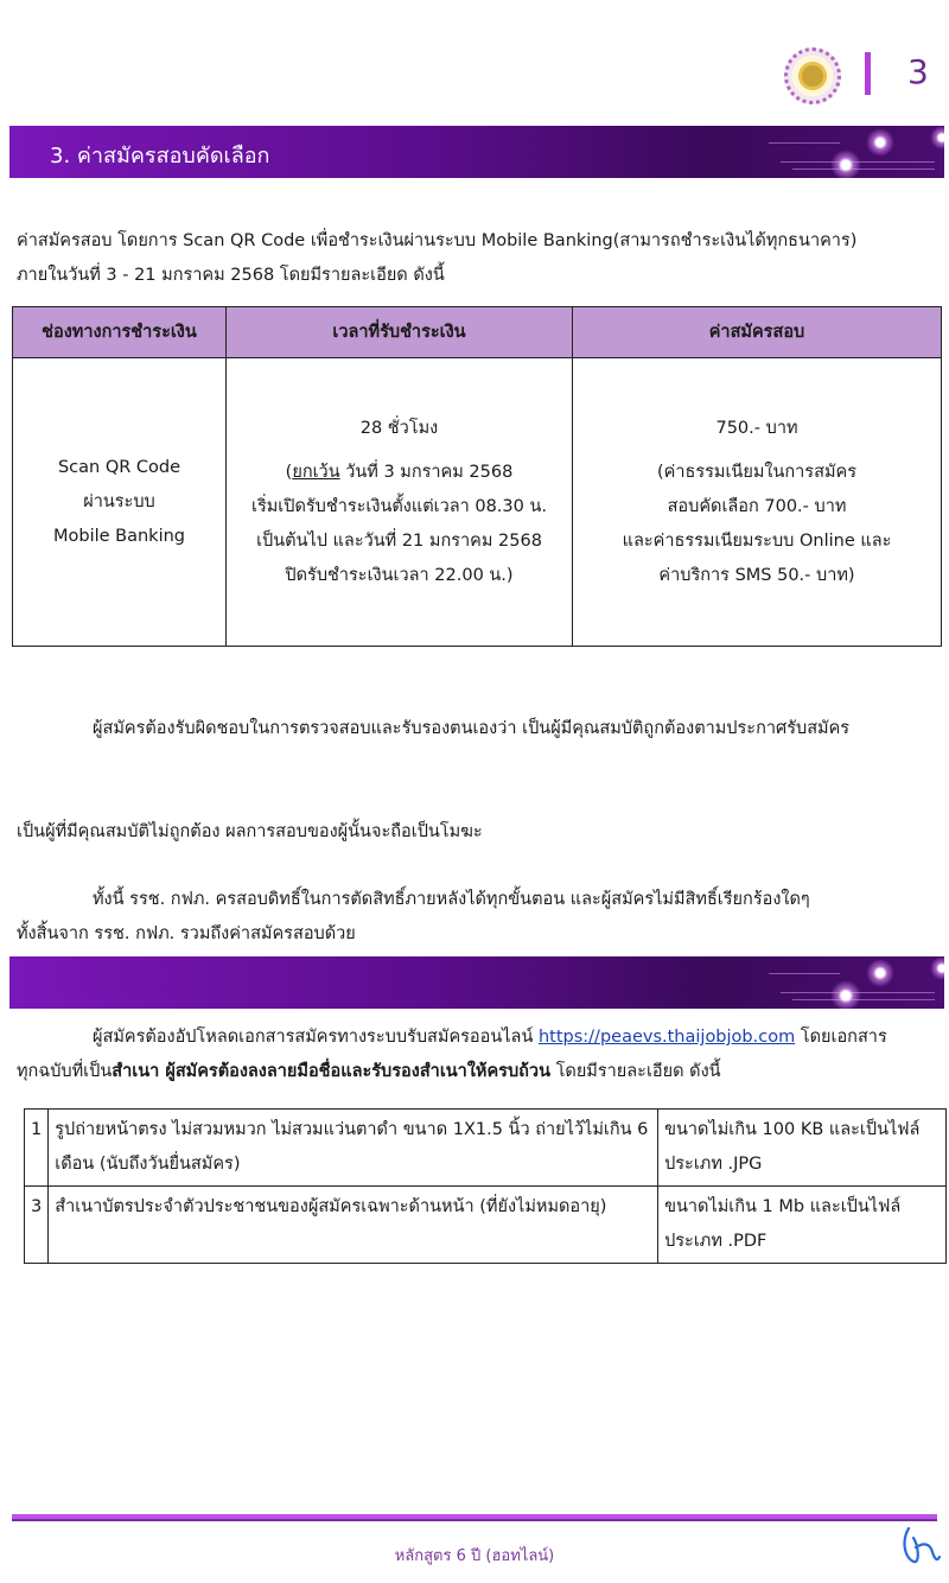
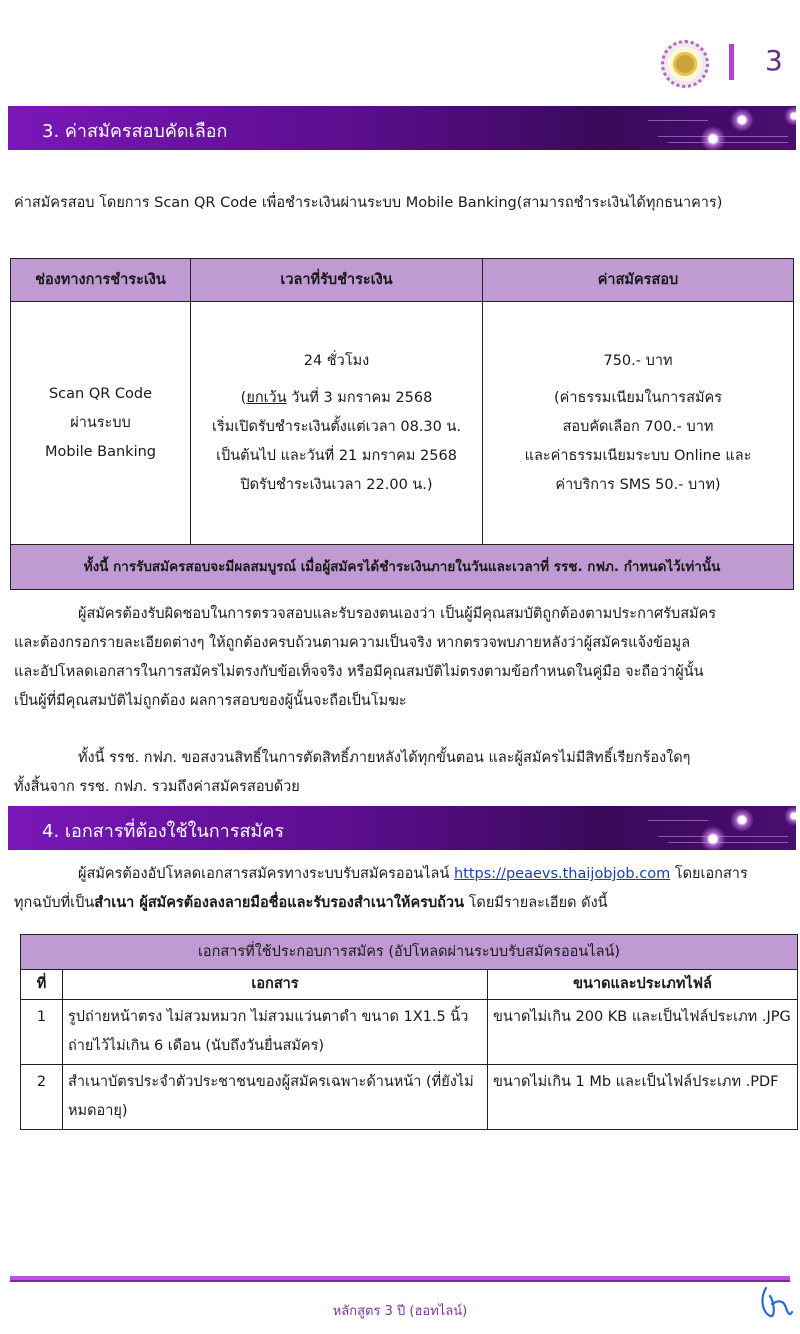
  3
  3. ค่าสมัครสอบคัดเลือก
  ค่าสมัครสอบ โดยการ Scan QR Code เพื่อชำระเงินผ่านระบบ Mobile Banking(สามารถชำระเงินได้ทุกธนาคาร)
- ภายในวันที่ 3 - 21 มกราคม 2568 โดยมีรายละเอียด ดังนี้
  ช่องทางการชำระเงิน	เวลาที่รับชำระเงิน	ค่าสมัครสอบ
- Scan QR Code ผ่านระบบ Mobile Banking	28 ชั่วโมง (ยกเว้น วันที่ 3 มกราคม 2568 เริ่มเปิดรับชำระเงินตั้งแต่เวลา 08.30 น. เป็นต้นไป และวันที่ 21 มกราคม 2568 ปิดรับชำระเงินเวลา 22.00 น.)	750.- บาท (ค่าธรรมเนียมในการสมัคร สอบคัดเลือก 700.- บาท และค่าธรรมเนียมระบบ Online และ ค่าบริการ SMS 50.- บาท)
+ Scan QR Code ผ่านระบบ Mobile Banking	24 ชั่วโมง (ยกเว้น วันที่ 3 มกราคม 2568 เริ่มเปิดรับชำระเงินตั้งแต่เวลา 08.30 น. เป็นต้นไป และวันที่ 21 มกราคม 2568 ปิดรับชำระเงินเวลา 22.00 น.)	750.- บาท (ค่าธรรมเนียมในการสมัคร สอบคัดเลือก 700.- บาท และค่าธรรมเนียมระบบ Online และ ค่าบริการ SMS 50.- บาท)
+ ทั้งนี้ การรับสมัครสอบจะมีผลสมบูรณ์ เมื่อผู้สมัครได้ชำระเงินภายในวันและเวลาที่ รรช. กฟภ. กำหนดไว้เท่านั้น
  ผู้สมัครต้องรับผิดชอบในการตรวจสอบและรับรองตนเองว่า เป็นผู้มีคุณสมบัติถูกต้องตามประกาศรับสมัคร
+ และต้องกรอกรายละเอียดต่างๆ ให้ถูกต้องครบถ้วนตามความเป็นจริง หากตรวจพบภายหลังว่าผู้สมัครแจ้งข้อมูล
+ และอัปโหลดเอกสารในการสมัครไม่ตรงกับข้อเท็จจริง หรือมีคุณสมบัติไม่ตรงตามข้อกำหนดในคู่มือ จะถือว่าผู้นั้น
  เป็นผู้ที่มีคุณสมบัติไม่ถูกต้อง ผลการสอบของผู้นั้นจะถือเป็นโมฆะ
- ทั้งนี้ รรช. กฟภ. ครสอบดิทธิ์ในการตัดสิทธิ์ภายหลังได้ทุกขั้นตอน และผู้สมัครไม่มีสิทธิ์เรียกร้องใดๆ
+ ทั้งนี้ รรช. กฟภ. ขอสงวนสิทธิ์ในการตัดสิทธิ์ภายหลังได้ทุกขั้นตอน และผู้สมัครไม่มีสิทธิ์เรียกร้องใดๆ
  ทั้งสิ้นจาก รรช. กฟภ. รวมถึงค่าสมัครสอบด้วย
+ 4. เอกสารที่ต้องใช้ในการสมัคร
  ผู้สมัครต้องอัปโหลดเอกสารสมัครทางระบบรับสมัครออนไลน์ https://peaevs.thaijobjob.com โดยเอกสาร
  ทุกฉบับที่เป็นสำเนา ผู้สมัครต้องลงลายมือชื่อและรับรองสำเนาให้ครบถ้วน โดยมีรายละเอียด ดังนี้
+ เอกสารที่ใช้ประกอบการสมัคร (อัปโหลดผ่านระบบรับสมัครออนไลน์)
+ ที่	เอกสาร	ขนาดและประเภทไฟล์
- 1	รูปถ่ายหน้าตรง ไม่สวมหมวก ไม่สวมแว่นตาดำ ขนาด 1X1.5 นิ้ว ถ่ายไว้ไม่เกิน 6 เดือน (นับถึงวันยื่นสมัคร)	ขนาดไม่เกิน 100 KB และเป็นไฟล์ประเภท .JPG
+ 1	รูปถ่ายหน้าตรง ไม่สวมหมวก ไม่สวมแว่นตาดำ ขนาด 1X1.5 นิ้ว ถ่ายไว้ไม่เกิน 6 เดือน (นับถึงวันยื่นสมัคร)	ขนาดไม่เกิน 200 KB และเป็นไฟล์ประเภท .JPG
- 3	สำเนาบัตรประจำตัวประชาชนของผู้สมัครเฉพาะด้านหน้า (ที่ยังไม่หมดอายุ)	ขนาดไม่เกิน 1 Mb และเป็นไฟล์ประเภท .PDF
+ 2	สำเนาบัตรประจำตัวประชาชนของผู้สมัครเฉพาะด้านหน้า (ที่ยังไม่หมดอายุ)	ขนาดไม่เกิน 1 Mb และเป็นไฟล์ประเภท .PDF
- หลักสูตร 6 ปี (ฮอทไลน์)
+ หลักสูตร 3 ปี (ฮอทไลน์)
